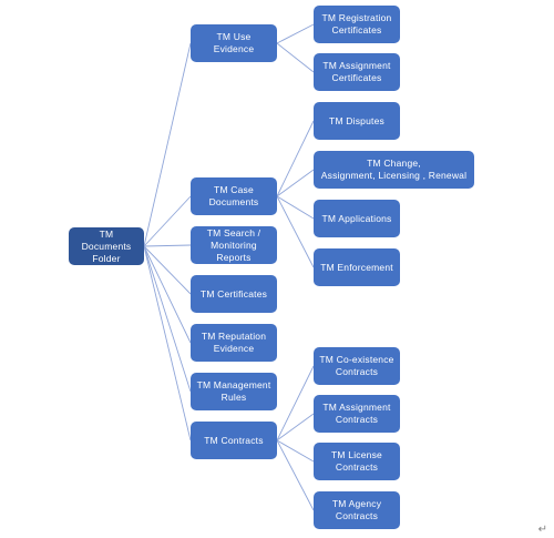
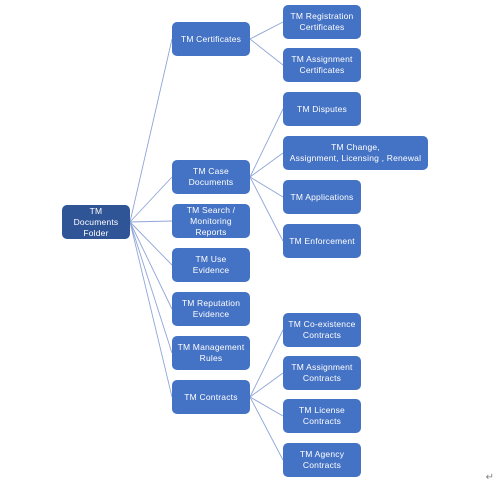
  TM Documents
  Folder
- TM Use Evidence
+ TM Certificates
  TM Case
  Documents
  TM Search /
  Monitoring Reports
- TM Certificates
+ TM Use Evidence
  TM Reputation
  Evidence
  TM Management
  Rules
  TM Contracts
  TM Registration
  Certificates
  TM Assignment
  Certificates
  TM Disputes
  TM Change,
  Assignment, Licensing , Renewal
  TM Applications
  TM Enforcement
  TM Co-existence
  Contracts
  TM Assignment
  Contracts
  TM License
  Contracts
  TM Agency
  Contracts
  ↵
